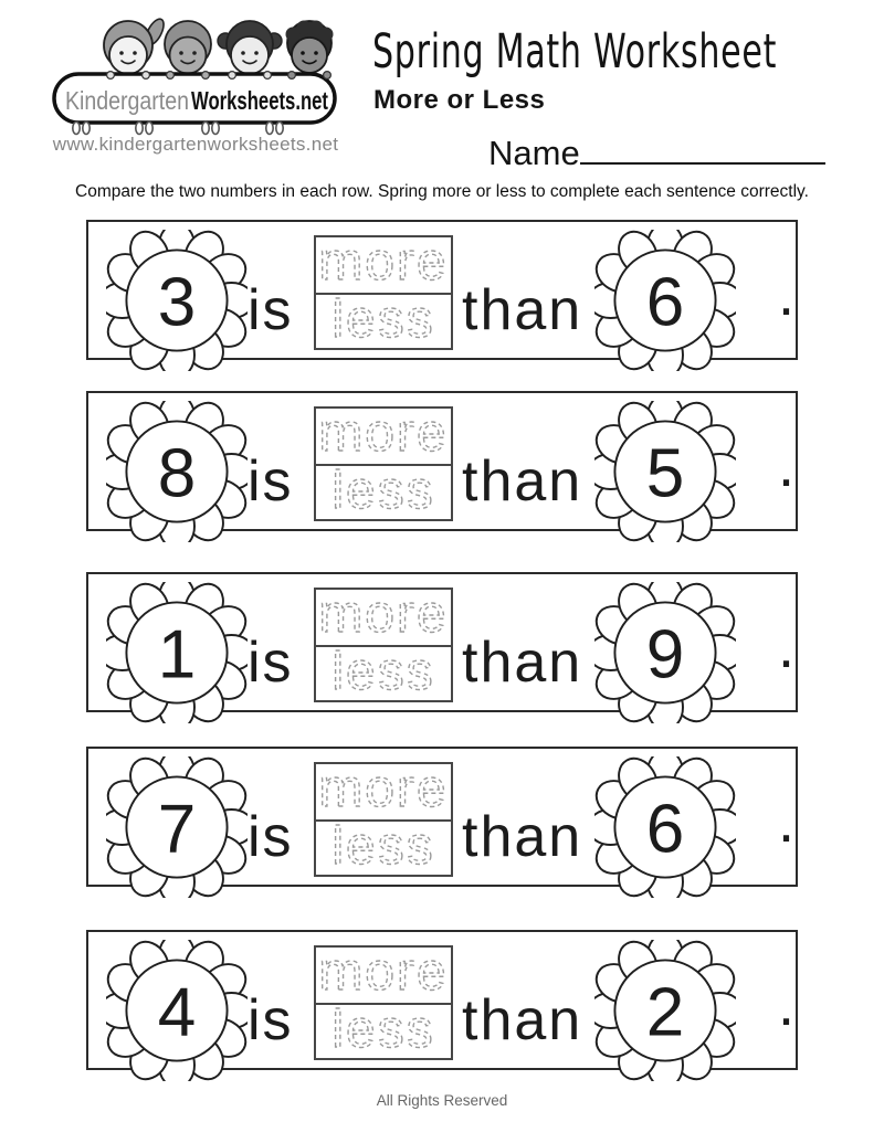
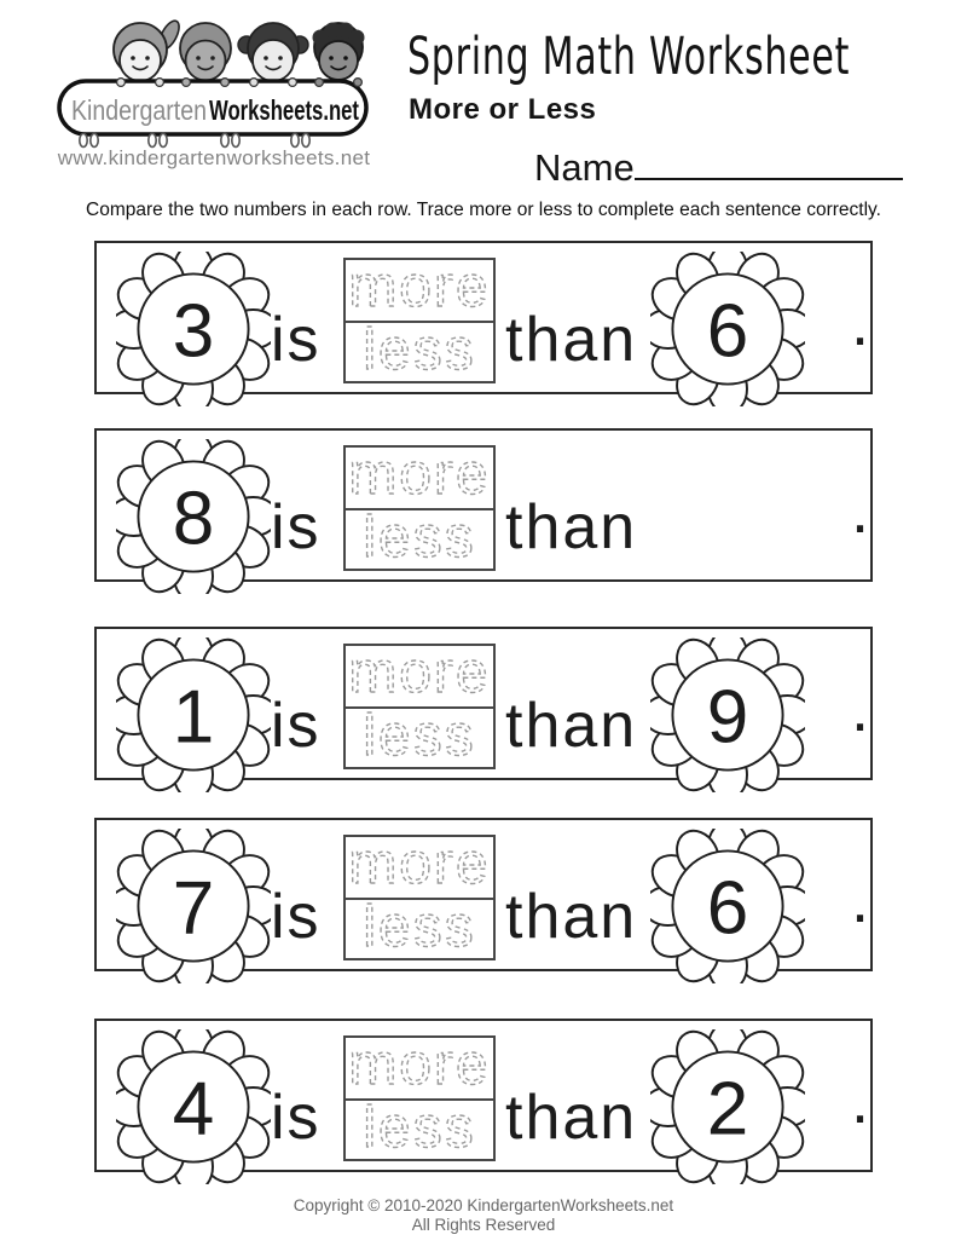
  Kindergarten
  Worksheets.net
  www.kindergartenworksheets.net
  Spring Math Worksheet
  More or Less
  Name
- Compare the two numbers in each row. Spring more or less to complete each sentence correctly.
+ Compare the two numbers in each row. Trace more or less to complete each sentence correctly.
  3
  is
  more
  less
  than
  6
  .
  8
  is
  more
  less
  than
- 5
  .
  1
  is
  more
  less
  than
  9
  .
  7
  is
  more
  less
  than
  6
  .
  4
  is
  more
  less
  than
  2
  .
+ Copyright © 2010-2020 KindergartenWorksheets.net
  All Rights Reserved
